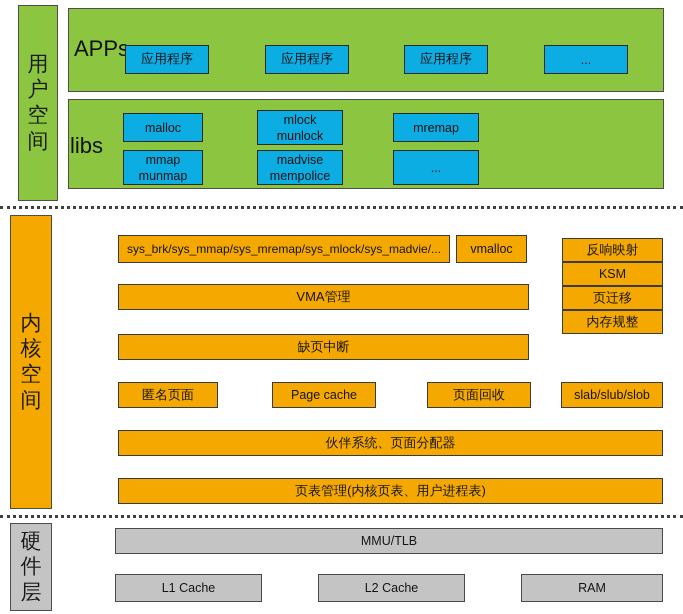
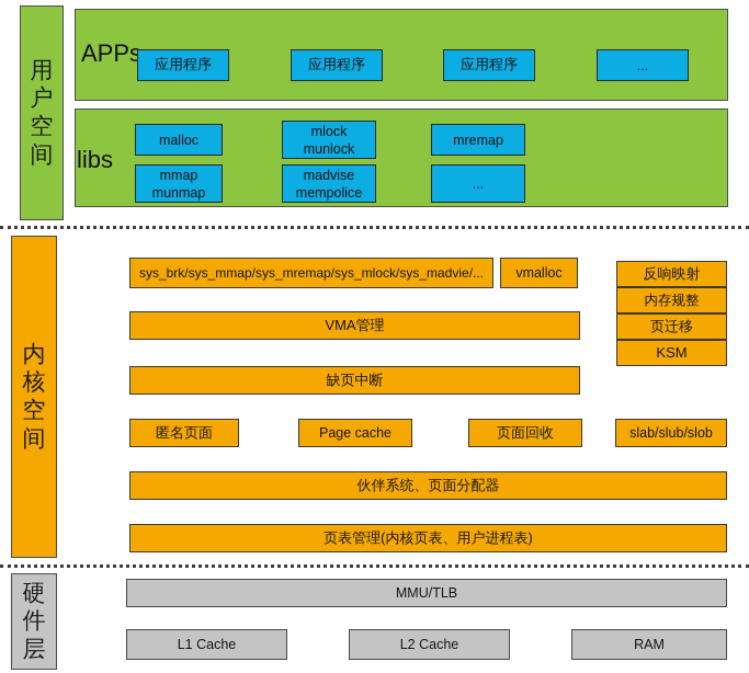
  用户空间
  APPs
  应用程序
  应用程序
  应用程序
  ...
  libs
  malloc
  mlock
  munlock
  mremap
  mmap
  munmap
  madvise
  mempolice
  ...
  内核空间
  sys_brk/sys_mmap/sys_mremap/sys_mlock/sys_madvie/...
  vmalloc
  反响映射
- KSM
+ 内存规整
  页迁移
- 内存规整
+ KSM
  VMA管理
  缺页中断
  匿名页面
  Page cache
  页面回收
  slab/slub/slob
  伙伴系统、页面分配器
  页表管理(内核页表、用户进程表)
  硬件层
  MMU/TLB
  L1 Cache
  L2 Cache
  RAM
